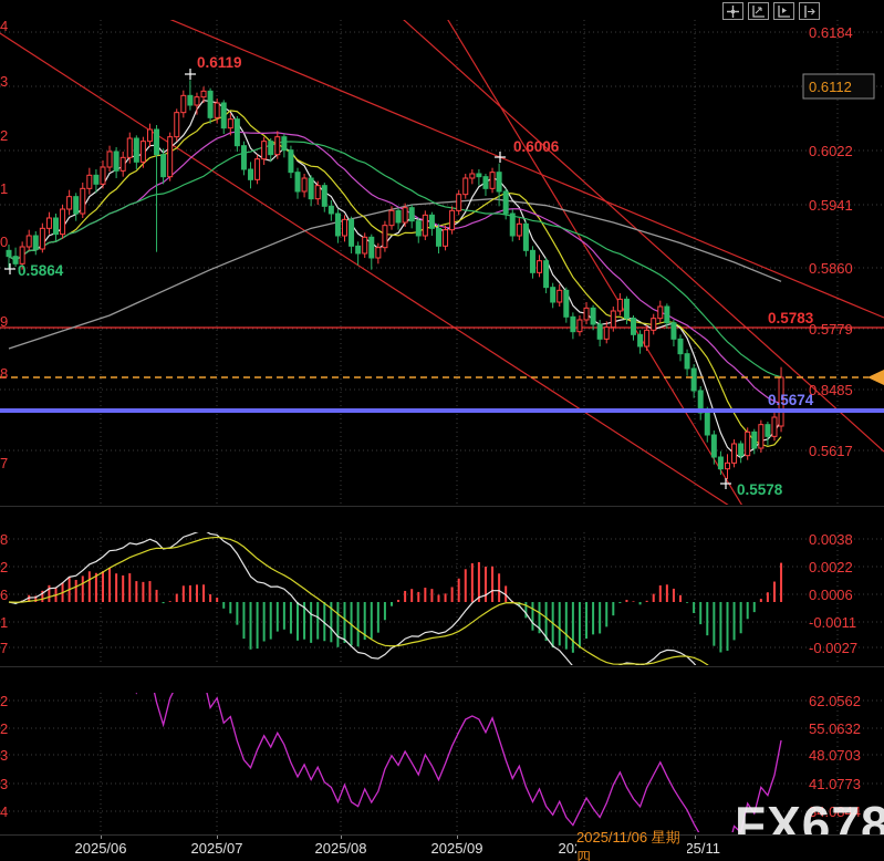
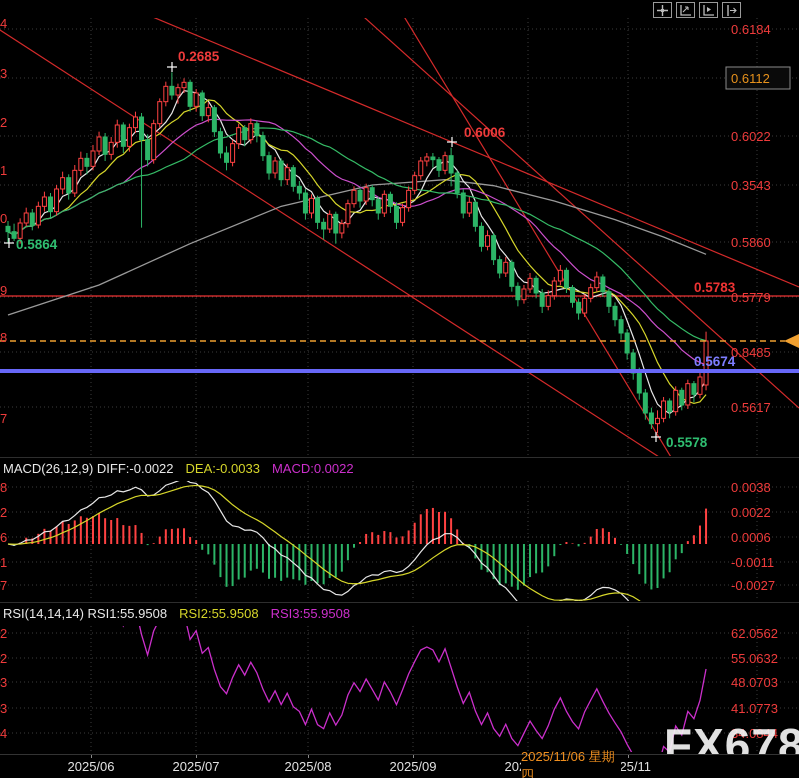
+ MACD(26,12,9) DIFF:-0.0022
+ DEA:-0.0033
+ MACD:0.0022
+ RSI(14,14,14) RSI1:55.9508
+ RSI2:55.9508
+ RSI3:55.9508
  0.6184
  0.6112
  0.6022
- 0.5941
+ 0.3543
  0.5860
  0.5779
  0.8485
  0.5617
  0.0038
  0.0022
  0.0006
  -0.0011
  -0.0027
  62.0562
  55.0632
  48.0703
  41.0773
  34.0844
  4
  3
  2
  1
  0
  9
  8
  7
  8
  2
  6
  1
  7
  2
  2
  3
  3
  4
  0.5783
  0.5674
- 0.6119
+ 0.2685
  0.6006
  0.5864
  0.5578
  2025/06
  2025/07
  2025/08
  2025/09
  25/11
  2025/11/06 星期四
  FX678
